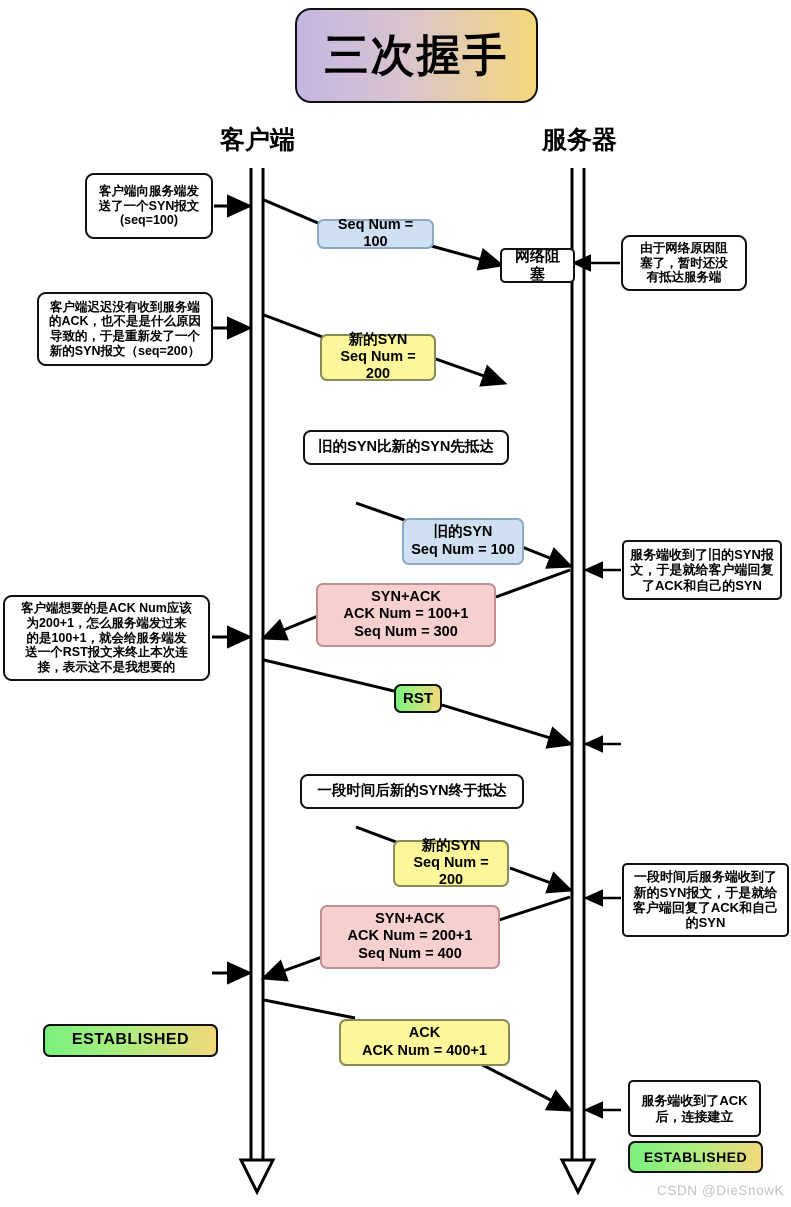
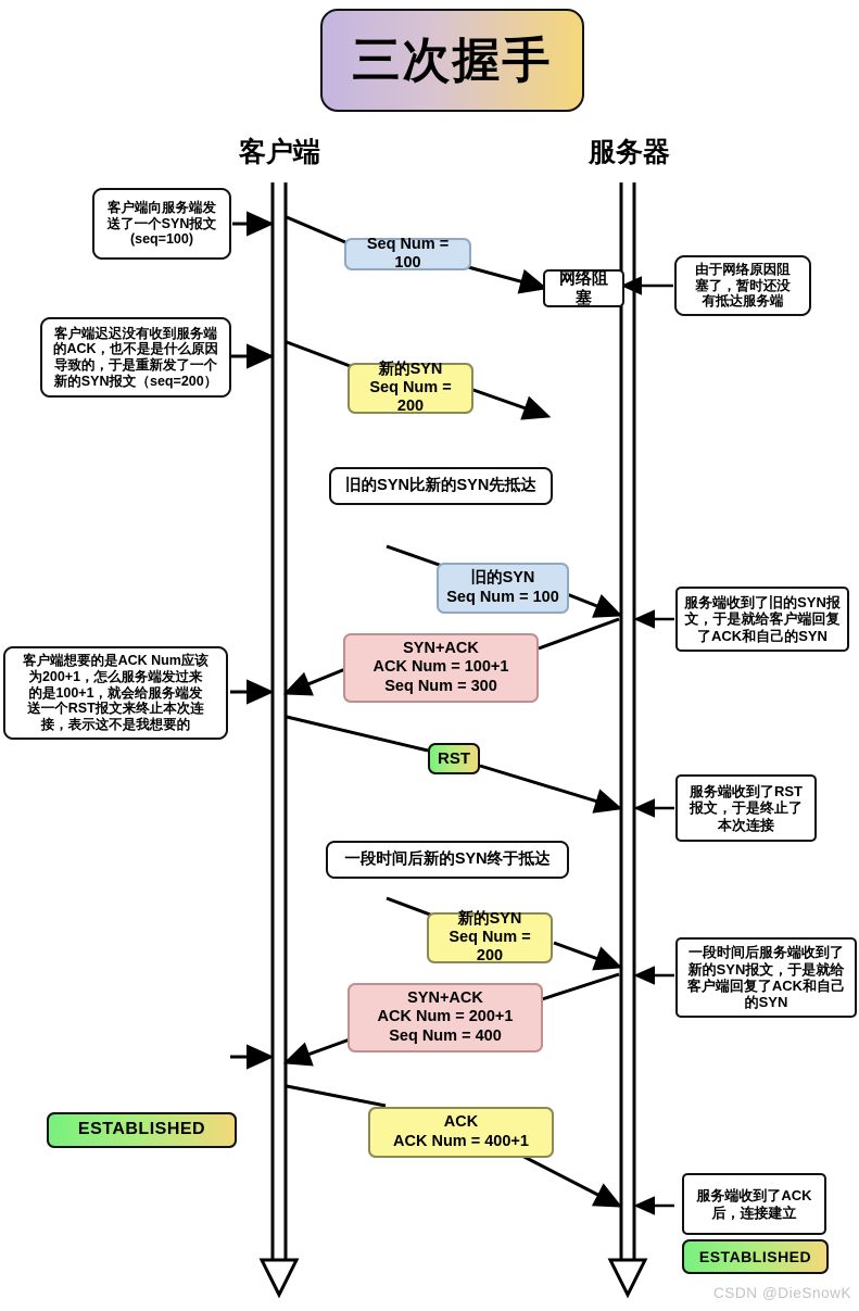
  三次握手
  客户端
  服务器
  客户端向服务端发
  送了一个SYN报文
  (seq=100)
  客户端迟迟没有收到服务端
  的ACK，也不是是什么原因
  导致的，于是重新发了一个
  新的SYN报文（seq=200）
  由于网络原因阻
  塞了，暂时还没
  有抵达服务端
  服务端收到了旧的SYN报
  文，于是就给客户端回复
  了ACK和自己的SYN
  客户端想要的是ACK Num应该
  为200+1，怎么服务端发过来
  的是100+1，就会给服务端发
  送一个RST报文来终止本次连
  接，表示这不是我想要的
+ 服务端收到了RST
+ 报文，于是终止了
+ 本次连接
  一段时间后服务端收到了
  新的SYN报文，于是就给
  客户端回复了ACK和自己
  的SYN
  服务端收到了ACK
  后，连接建立
  旧的SYN比新的SYN先抵达
  一段时间后新的SYN终于抵达
  网络阻塞
  Seq Num = 100
  新的SYN
  Seq Num = 200
  旧的SYN
  Seq Num = 100
  SYN+ACK
  ACK Num = 100+1
  Seq Num = 300
  RST
  新的SYN
  Seq Num = 200
  SYN+ACK
  ACK Num = 200+1
  Seq Num = 400
  ACK
  ACK Num = 400+1
  ESTABLISHED
  ESTABLISHED
  CSDN @DieSnowK
